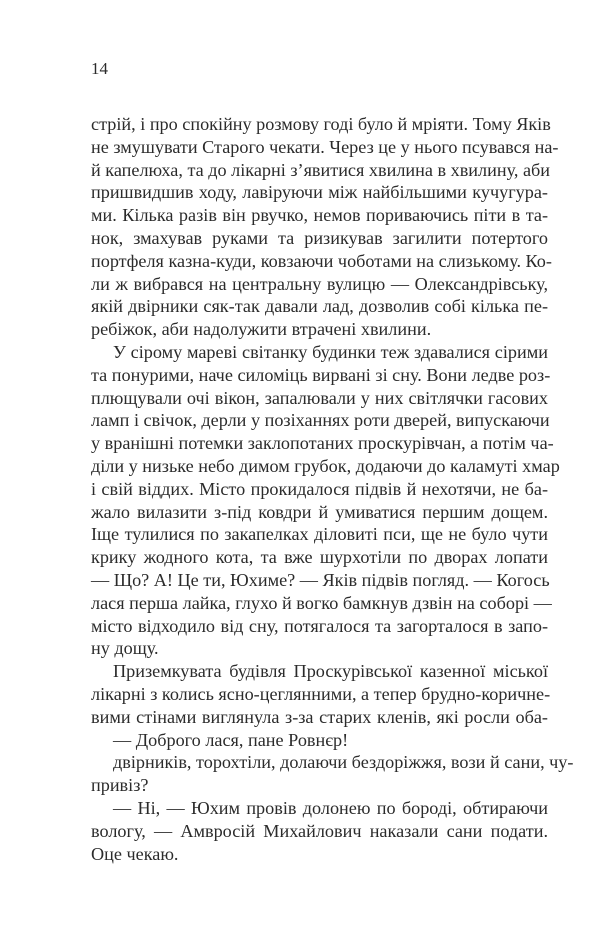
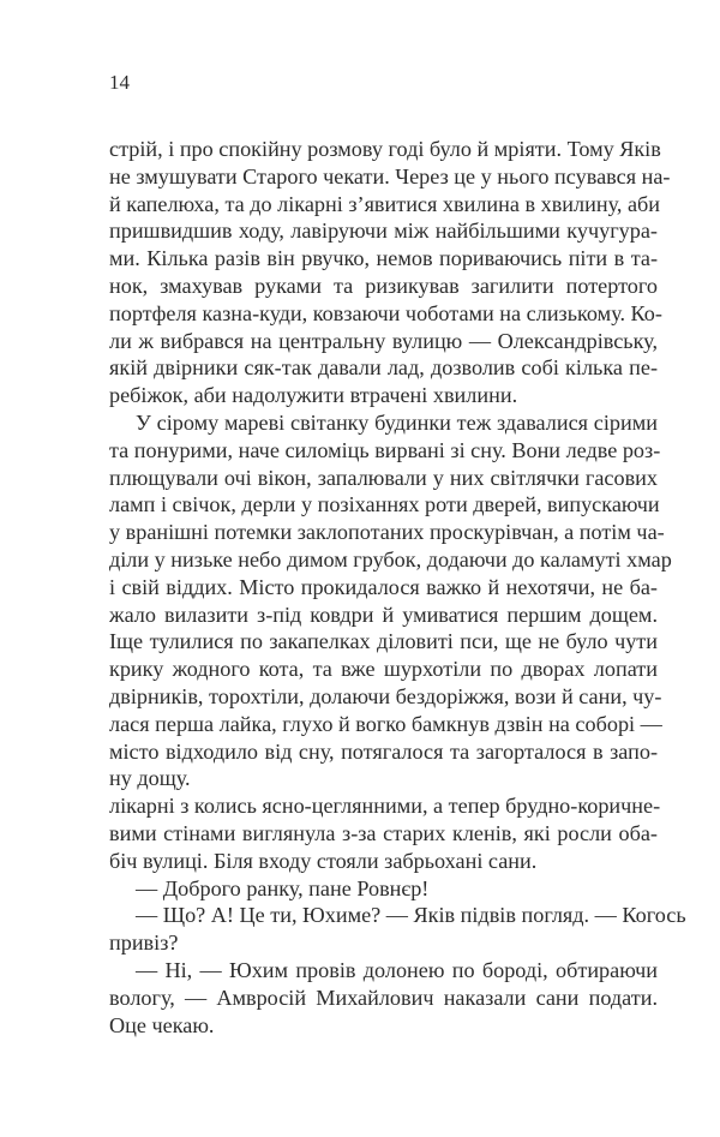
  14
  стрій, і про спокійну розмову годі було й мріяти. Тому Яків
  не змушувати Старого чекати. Через це у нього псувався на-
  й капелюха, та до лікарні з’явитися хвилина в хвилину, аби
  пришвидшив ходу, лавіруючи між найбільшими кучугура-
  ми. Кілька разів він рвучко, немов пориваючись піти в та-
  нок, змахував руками та ризикував загилити потертого
  портфеля казна-куди, ковзаючи чоботами на слизькому. Ко-
  ли ж вибрався на центральну вулицю — Олександрівську,
  якій двірники сяк-так давали лад, дозволив собі кілька пе-
  ребіжок, аби надолужити втрачені хвилини.
  У сірому мареві світанку будинки теж здавалися сірими
  та понурими, наче силоміць вирвані зі сну. Вони ледве роз-
  плющували очі вікон, запалювали у них світлячки гасових
  ламп і свічок, дерли у позіханнях роти дверей, випускаючи
  у вранішні потемки заклопотаних проскурівчан, а потім ча-
  діли у низьке небо димом грубок, додаючи до каламуті хмар
- і свій віддих. Місто прокидалося підвів й нехотячи, не ба-
+ і свій віддих. Місто прокидалося важко й нехотячи, не ба-
  жало вилазити з-під ковдри й умиватися першим дощем.
  Іще тулилися по закапелках діловиті пси, ще не було чути
  крику жодного кота, та вже шурхотіли по дворах лопати
- — Що? А! Це ти, Юхиме? — Яків підвів погляд. — Когось
+ двірників, торохтіли, долаючи бездоріжжя, вози й сани, чу-
  лася перша лайка, глухо й вогко бамкнув дзвін на соборі —
  місто відходило від сну, потягалося та загорталося в запо-
  ну дощу.
- Приземкувата будівля Проскурівської казенної міської
  лікарні з колись ясно-цеглянними, а тепер брудно-коричне-
  вими стінами виглянула з-за старих кленів, які росли оба-
+ біч вулиці. Біля входу стояли забрьохані сани.
- — Доброго лася, пане Ровнєр!
+ — Доброго ранку, пане Ровнєр!
- двірників, торохтіли, долаючи бездоріжжя, вози й сани, чу-
+ — Що? А! Це ти, Юхиме? — Яків підвів погляд. — Когось
  привіз?
  — Ні, — Юхим провів долонею по бороді, обтираючи
  вологу, — Амвросій Михайлович наказали сани подати.
  Оце чекаю.
